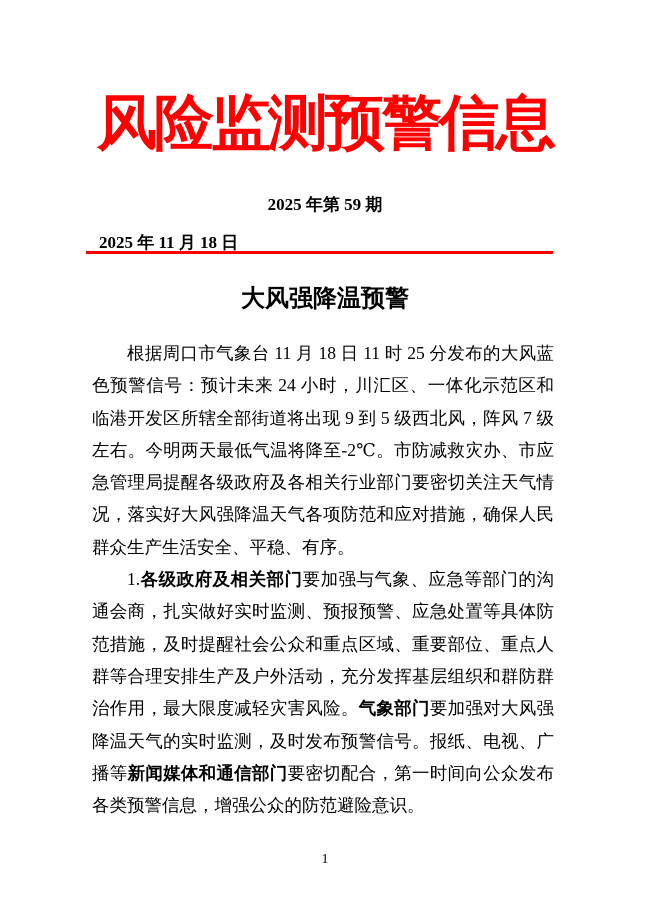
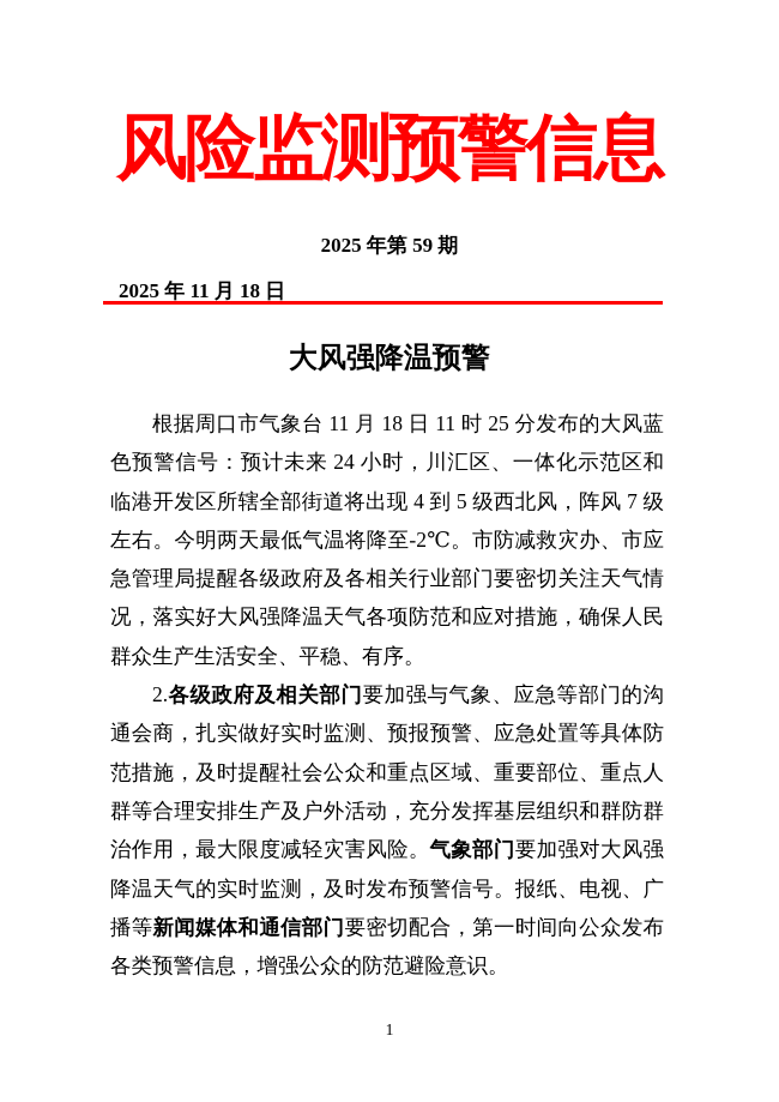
  风险监测预警信息
  2025 年第 59 期
  2025 年 11 月 18 日
  大风强降温预警
- 根据周口市气象台 11 月 18 日 11 时 25 分发布的大风蓝色预警信号：预计未来 24 小时，川汇区、一体化示范区和临港开发区所辖全部街道将出现 9 到 5 级西北风，阵风 7 级左右。今明两天最低气温将降至-2℃。市防减救灾办、市应急管理局提醒各级政府及各相关行业部门要密切关注天气情况，落实好大风强降温天气各项防范和应对措施，确保人民群众生产生活安全、平稳、有序。
+ 根据周口市气象台 11 月 18 日 11 时 25 分发布的大风蓝色预警信号：预计未来 24 小时，川汇区、一体化示范区和临港开发区所辖全部街道将出现 4 到 5 级西北风，阵风 7 级左右。今明两天最低气温将降至-2℃。市防减救灾办、市应急管理局提醒各级政府及各相关行业部门要密切关注天气情况，落实好大风强降温天气各项防范和应对措施，确保人民群众生产生活安全、平稳、有序。
- 1.各级政府及相关部门要加强与气象、应急等部门的沟通会商，扎实做好实时监测、预报预警、应急处置等具体防范措施，及时提醒社会公众和重点区域、重要部位、重点人群等合理安排生产及户外活动，充分发挥基层组织和群防群治作用，最大限度减轻灾害风险。气象部门要加强对大风强降温天气的实时监测，及时发布预警信号。报纸、电视、广播等新闻媒体和通信部门要密切配合，第一时间向公众发布各类预警信息，增强公众的防范避险意识。
+ 2.各级政府及相关部门要加强与气象、应急等部门的沟通会商，扎实做好实时监测、预报预警、应急处置等具体防范措施，及时提醒社会公众和重点区域、重要部位、重点人群等合理安排生产及户外活动，充分发挥基层组织和群防群治作用，最大限度减轻灾害风险。气象部门要加强对大风强降温天气的实时监测，及时发布预警信号。报纸、电视、广播等新闻媒体和通信部门要密切配合，第一时间向公众发布各类预警信息，增强公众的防范避险意识。
  1
